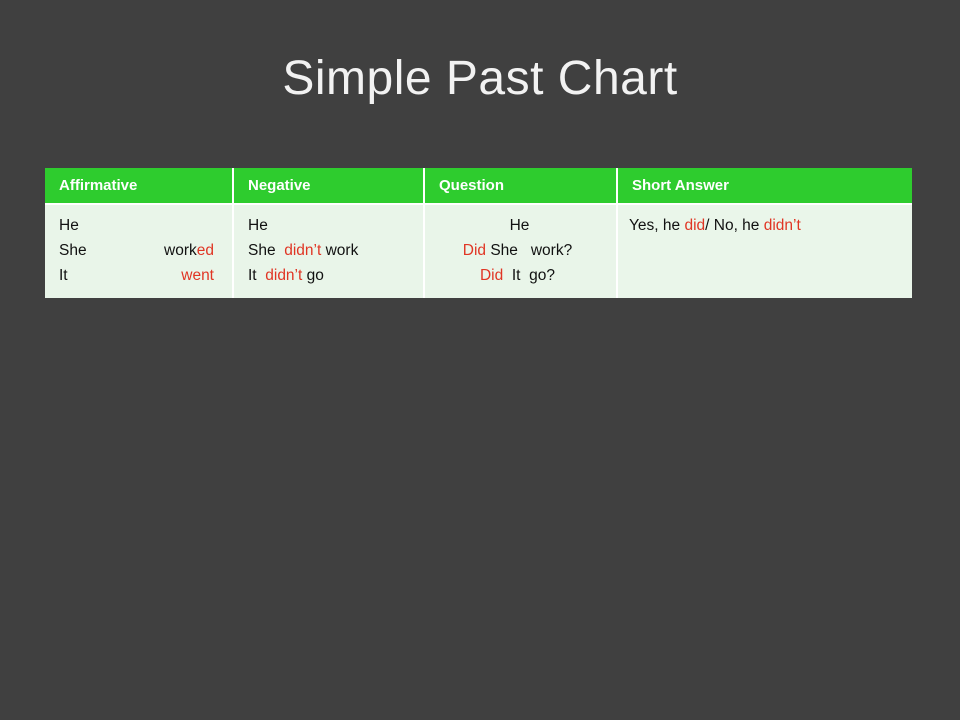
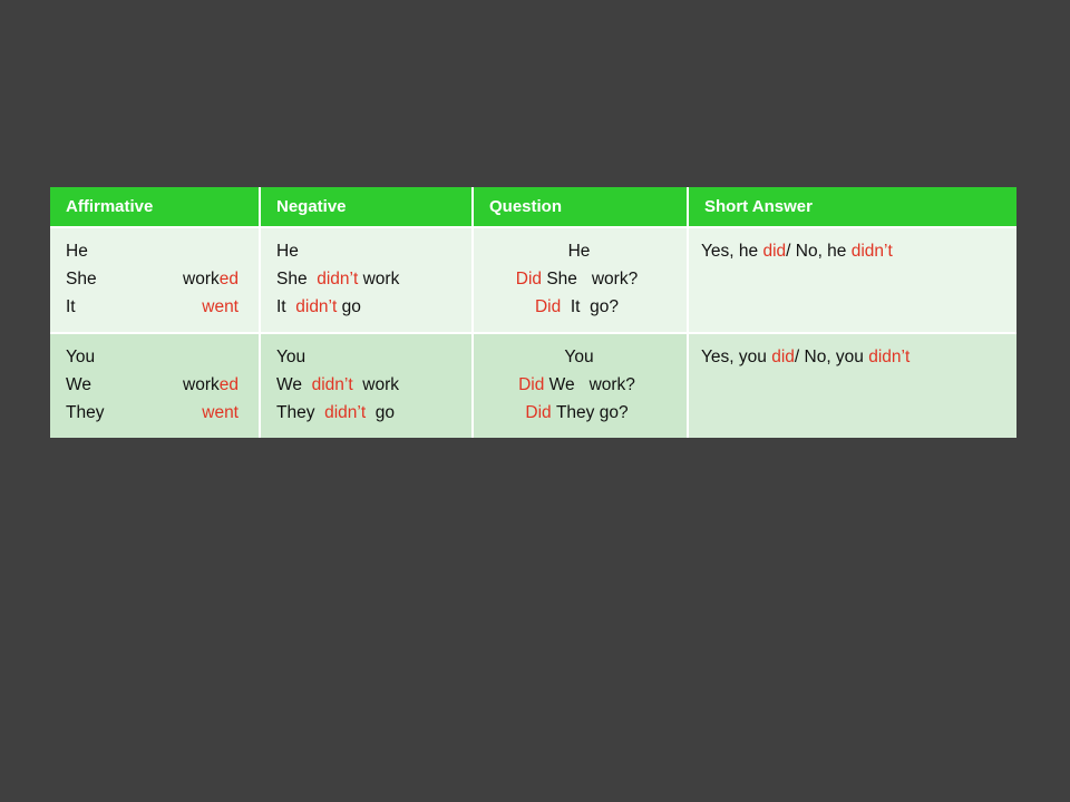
- Simple Past Chart
  Affirmative	Negative	Question	Short Answer
  He She worked It went	He She didn’t work It didn’t go	He Did She work? Did It go?	Yes, he did/ No, he didn’t
+ You We worked They went	You We didn’t work They didn’t go	You Did We work? Did They go?	Yes, you did/ No, you didn’t
